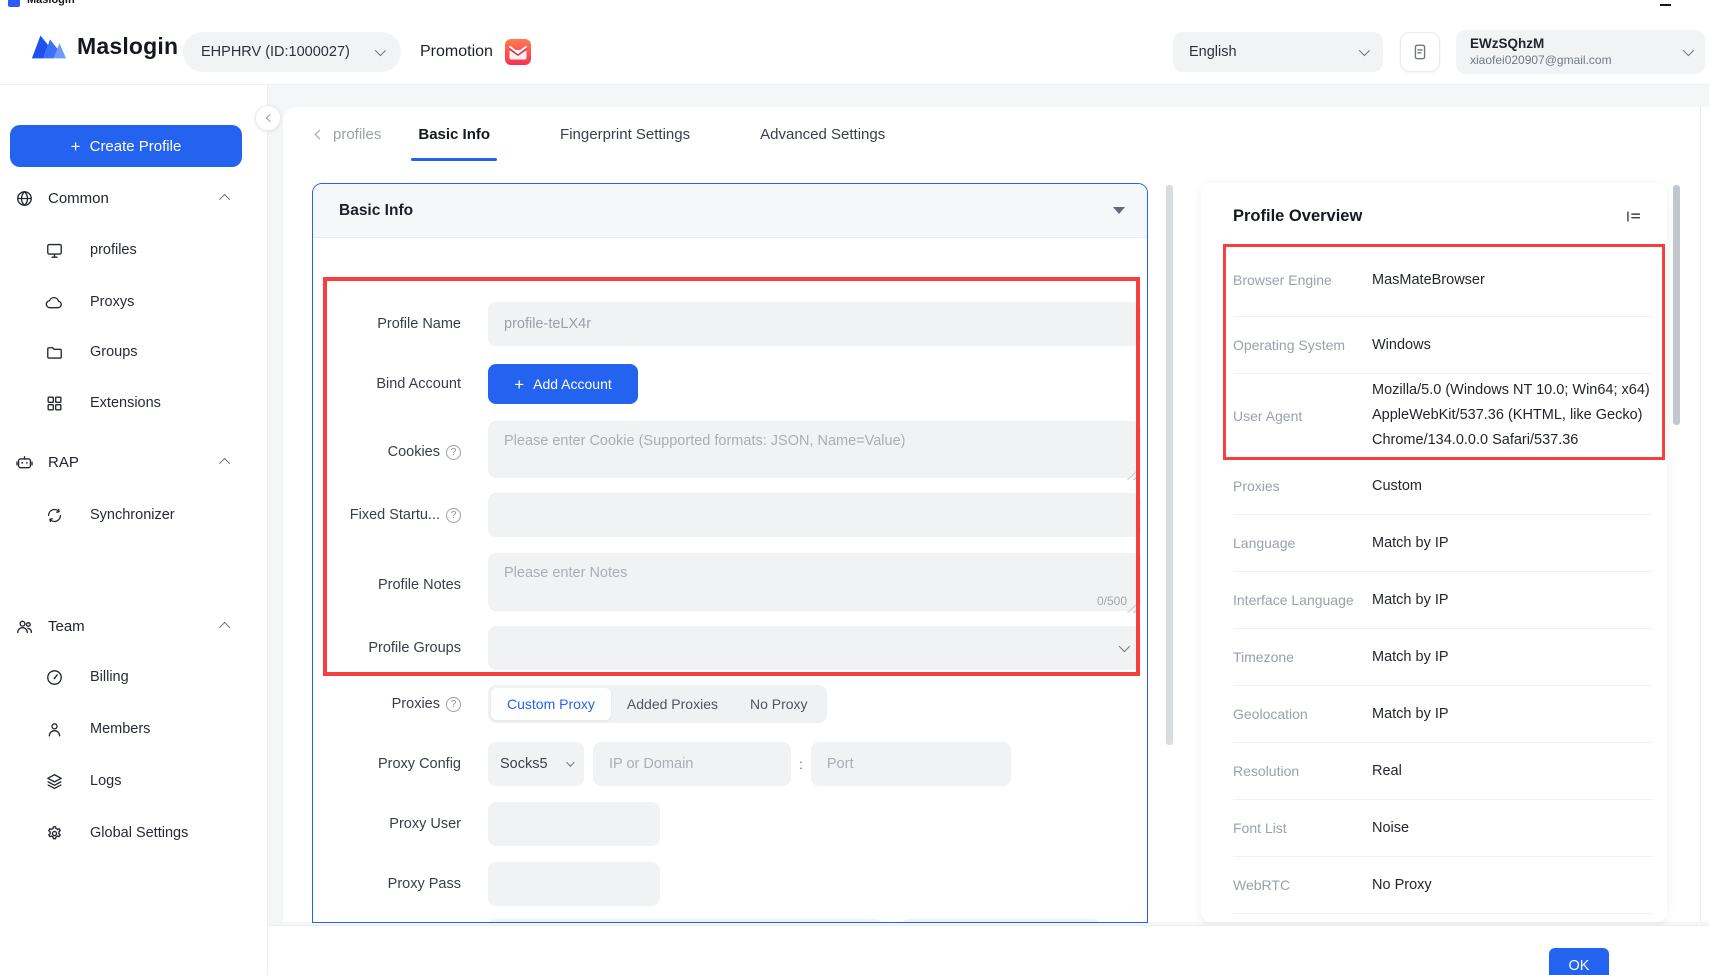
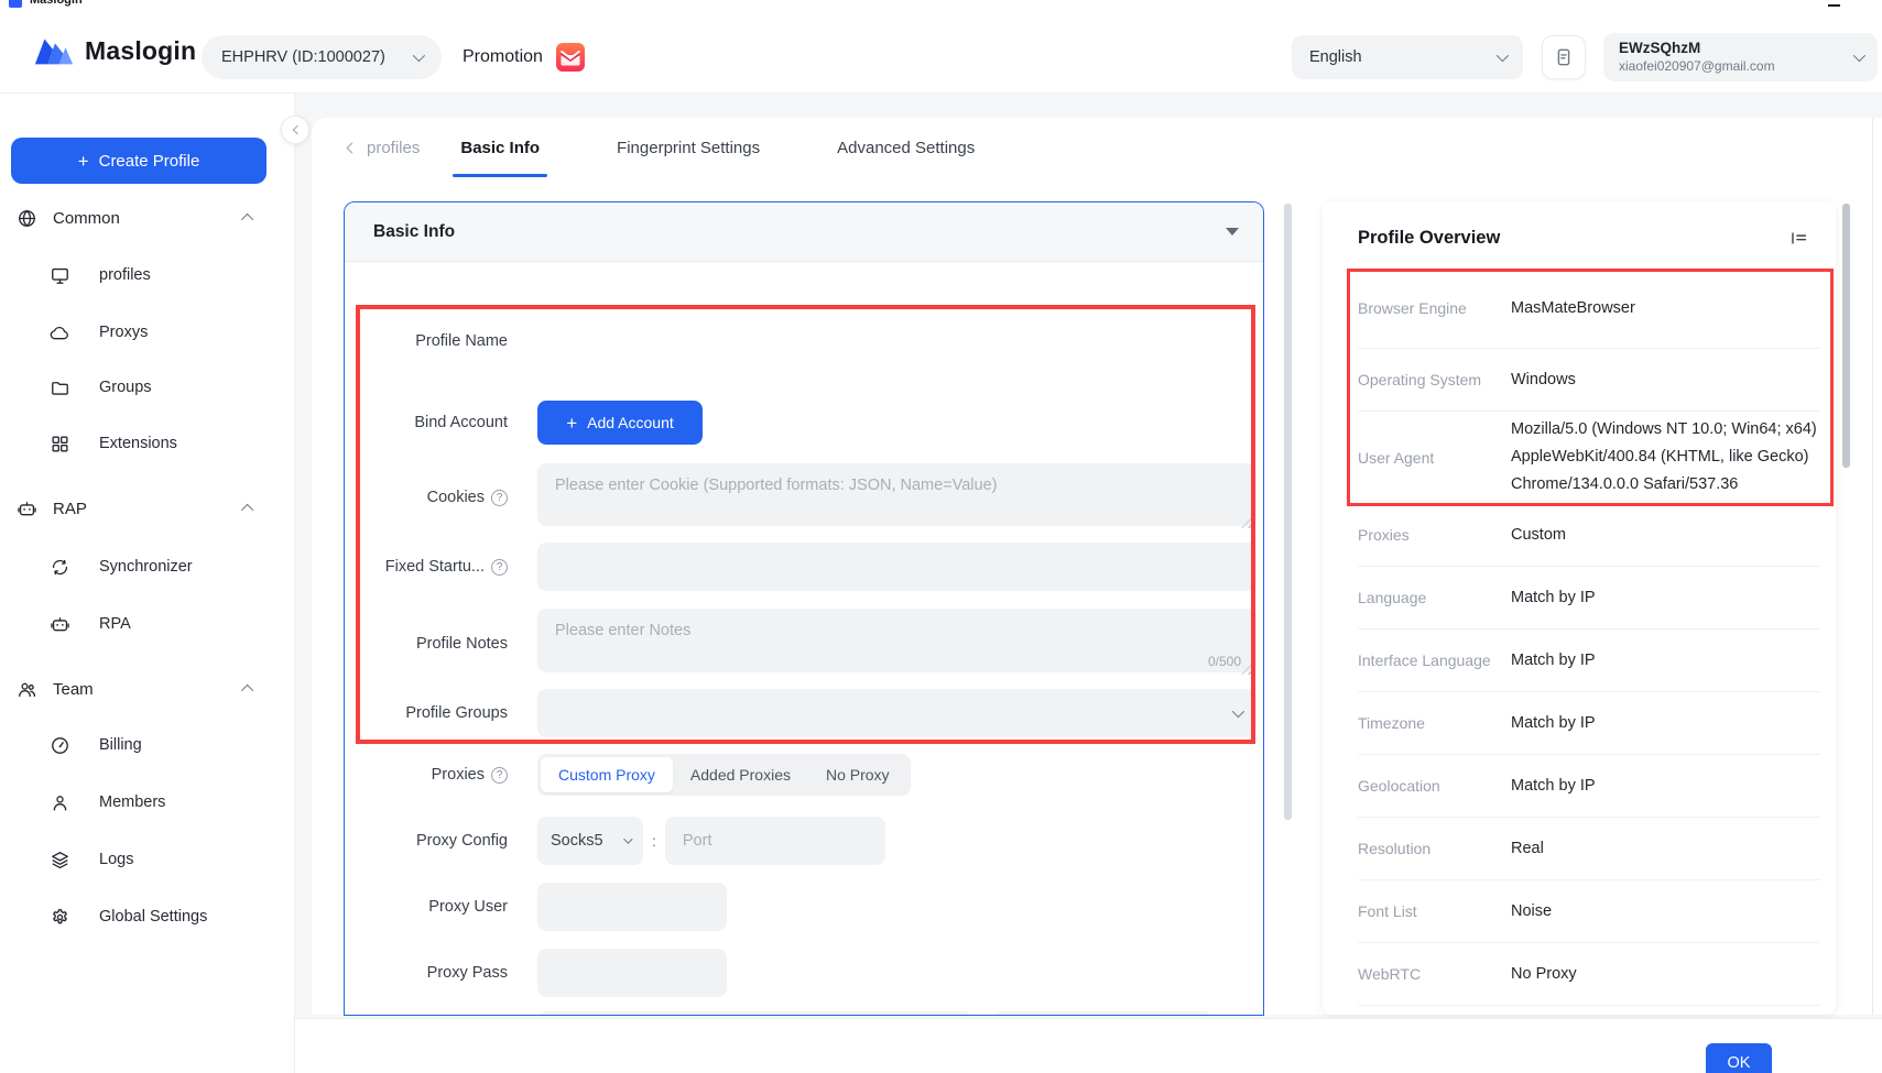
  Maslogin
  Maslogin
  EHPHRV (ID:1000027)
  Promotion
  English
  EWzSQhzM
  xiaofei020907@gmail.com
  +
  Create Profile
  Common
  profiles
  Proxys
  Groups
  Extensions
  RAP
  Synchronizer
+ RPA
  Team
  Billing
  Members
  Logs
  Global Settings
  profiles
  Basic Info
  Fingerprint Settings
  Advanced Settings
  Basic Info
  Profile Name
- profile-teLX4r
  Bind Account
  +
  Add Account
  Cookies
  ?
  Please enter Cookie (Supported formats: JSON, Name=Value)
  Fixed Startu...
  ?
  Profile Notes
  Please enter Notes
  0/500
  Profile Groups
  Proxies
  ?
  Custom Proxy
  Added Proxies
  No Proxy
  Proxy Config
  Socks5
- IP or Domain
  :
  Port
  Proxy User
  Proxy Pass
  Profile Overview
  Browser Engine
  MasMateBrowser
  Operating System
  Windows
  User Agent
- Mozilla/5.0 (Windows NT 10.0; Win64; x64) AppleWebKit/537.36 (KHTML, like Gecko) Chrome/134.0.0.0 Safari/537.36
+ Mozilla/5.0 (Windows NT 10.0; Win64; x64) AppleWebKit/400.84 (KHTML, like Gecko) Chrome/134.0.0.0 Safari/537.36
  Proxies
  Custom
  Language
  Match by IP
  Interface Language
  Match by IP
  Timezone
  Match by IP
  Geolocation
  Match by IP
  Resolution
  Real
  Font List
  Noise
  WebRTC
  No Proxy
  OK
